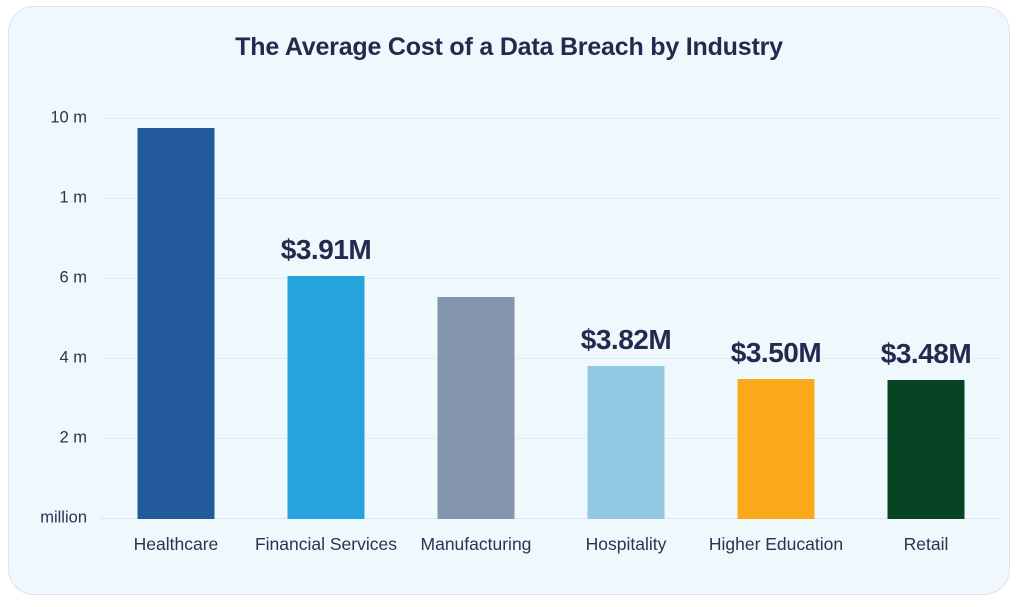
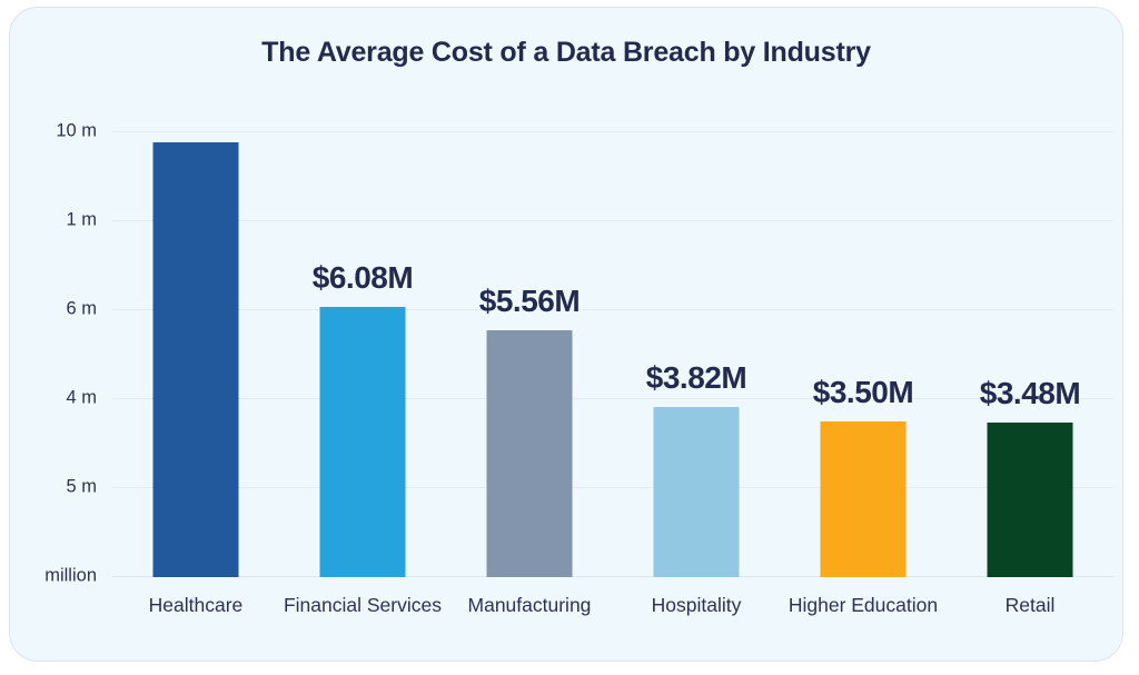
  The Average Cost of a Data Breach by Industry
  million
- 2 m
+ 5 m
  4 m
  6 m
  1 m
  10 m
  Healthcare
- $3.91M
+ $6.08M
  Financial Services
+ $5.56M
  Manufacturing
  $3.82M
  Hospitality
  $3.50M
  Higher Education
  $3.48M
  Retail
